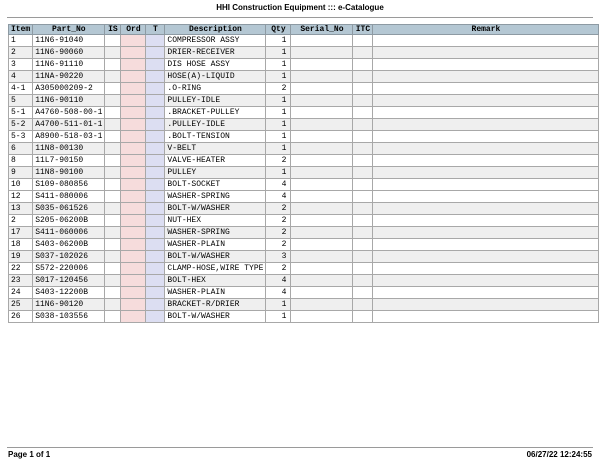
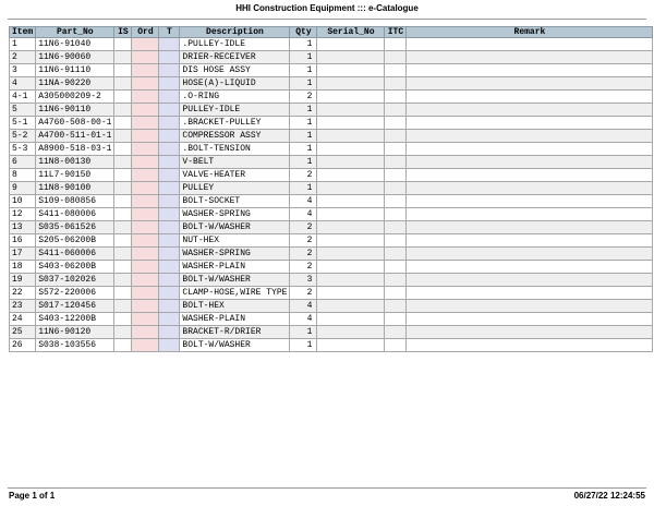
  HHI Construction Equipment ::: e-Catalogue
  Item	Part_No	IS	Ord	T	Description	Qty	Serial_No	ITC	Remark
- 1	11N6-91040				COMPRESSOR ASSY	1
+ 1	11N6-91040				.PULLEY-IDLE	1
  2	11N6-90060				DRIER-RECEIVER	1
  3	11N6-91110				DIS HOSE ASSY	1
  4	11NA-90220				HOSE(A)-LIQUID	1
  4-1	A305000209-2				.O-RING	2
  5	11N6-90110				PULLEY-IDLE	1
  5-1	A4760-508-00-1				.BRACKET-PULLEY	1
- 5-2	A4700-511-01-1				.PULLEY-IDLE	1
+ 5-2	A4700-511-01-1				COMPRESSOR ASSY	1
  5-3	A8900-518-03-1				.BOLT-TENSION	1
  6	11N8-00130				V-BELT	1
  8	11L7-90150				VALVE-HEATER	2
  9	11N8-90100				PULLEY	1
  10	S109-080856				BOLT-SOCKET	4
  12	S411-080006				WASHER-SPRING	4
  13	S035-061526				BOLT-W/WASHER	2
- 2	S205-06200B				NUT-HEX	2
+ 16	S205-06200B				NUT-HEX	2
  17	S411-060006				WASHER-SPRING	2
  18	S403-06200B				WASHER-PLAIN	2
  19	S037-102026				BOLT-W/WASHER	3
  22	S572-220006				CLAMP-HOSE,WIRE TYPE	2
  23	S017-120456				BOLT-HEX	4
  24	S403-12200B				WASHER-PLAIN	4
  25	11N6-90120				BRACKET-R/DRIER	1
  26	S038-103556				BOLT-W/WASHER	1
  Page 1 of 1
  06/27/22 12:24:55
